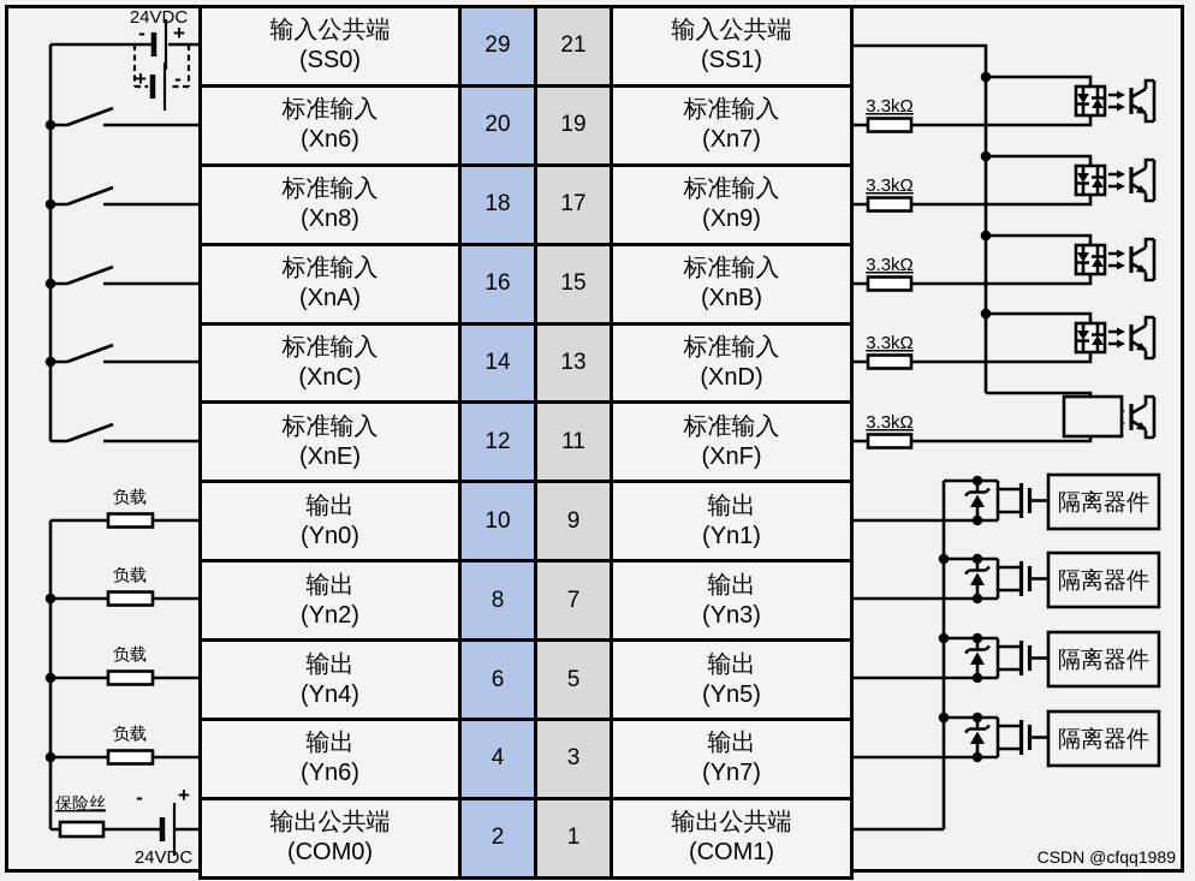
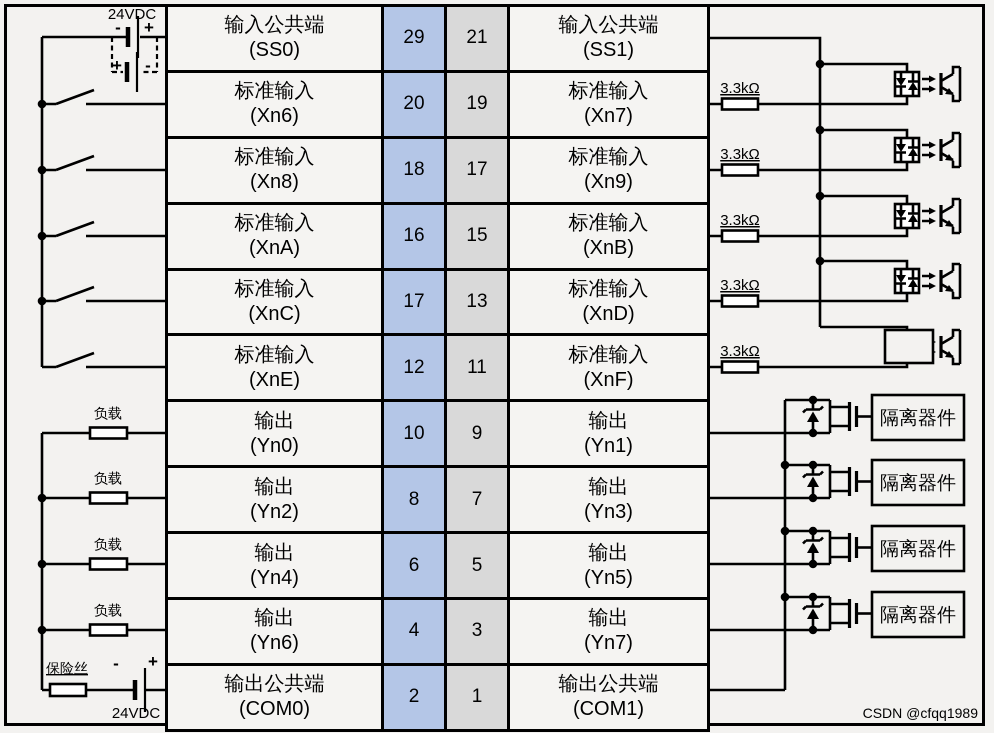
  24VDC
  -
  +
  +
  -
  负载
  负载
  负载
  负载
  保险丝
  -
  +
  24VDC
  3.3kΩ
  3.3kΩ
  3.3kΩ
  3.3kΩ
  3.3kΩ
  隔离器件
  隔离器件
  隔离器件
  隔离器件
  CSDN @cfqq1989
  输入公共端(SS0)	29	21	输入公共端(SS1)
  标准输入(Xn6)	20	19	标准输入(Xn7)
  标准输入(Xn8)	18	17	标准输入(Xn9)
  标准输入(XnA)	16	15	标准输入(XnB)
- 标准输入(XnC)	14	13	标准输入(XnD)
+ 标准输入(XnC)	17	13	标准输入(XnD)
  标准输入(XnE)	12	11	标准输入(XnF)
  输出(Yn0)	10	9	输出(Yn1)
  输出(Yn2)	8	7	输出(Yn3)
  输出(Yn4)	6	5	输出(Yn5)
  输出(Yn6)	4	3	输出(Yn7)
  输出公共端(COM0)	2	1	输出公共端(COM1)
